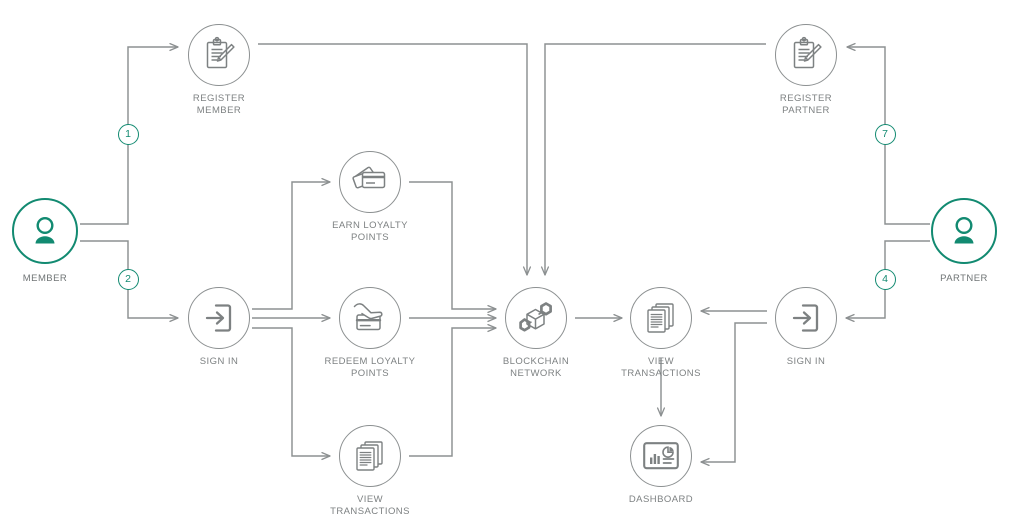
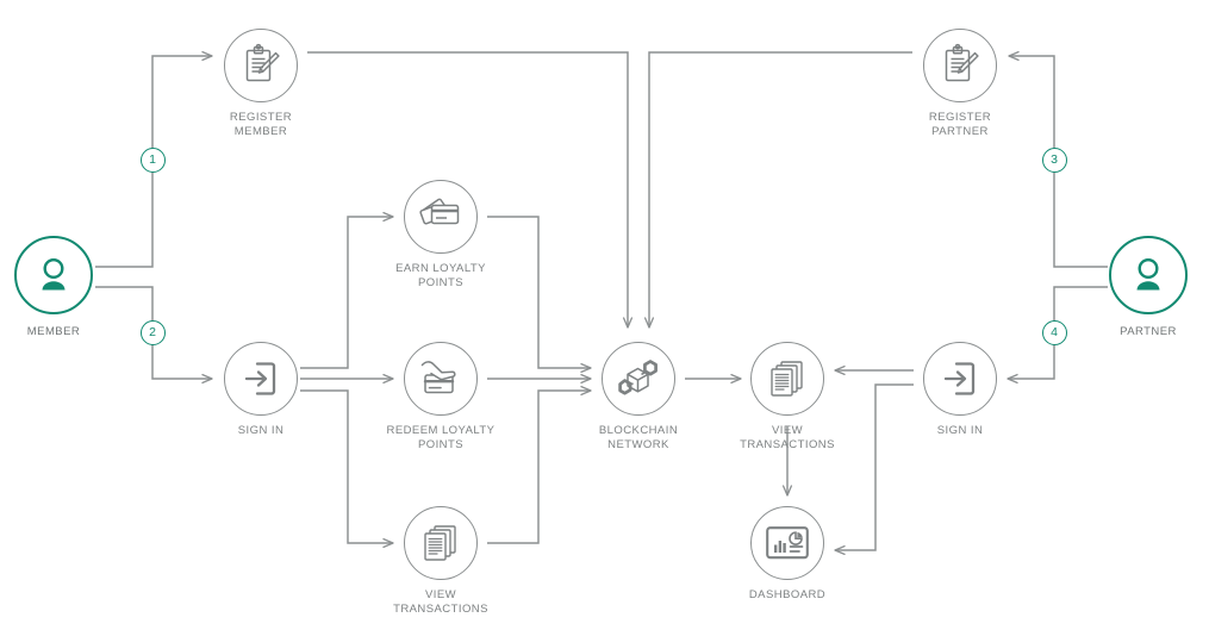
  MEMBER
  REGISTER
  MEMBER
  SIGN IN
  EARN LOYALTY
  POINTS
  REDEEM LOYALTY
  POINTS
  VIEW
  TRANSACTIONS
  BLOCKCHAIN
  NETWORK
  VIEW
  TRANSACTIONS
  DASHBOARD
  SIGN IN
  REGISTER
  PARTNER
  PARTNER
  1
  2
- 7
+ 3
  4
